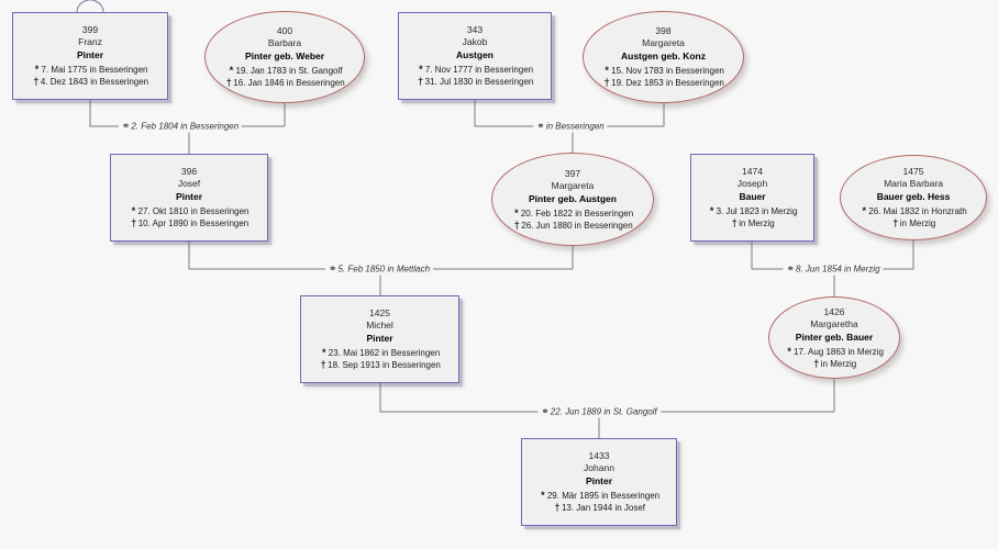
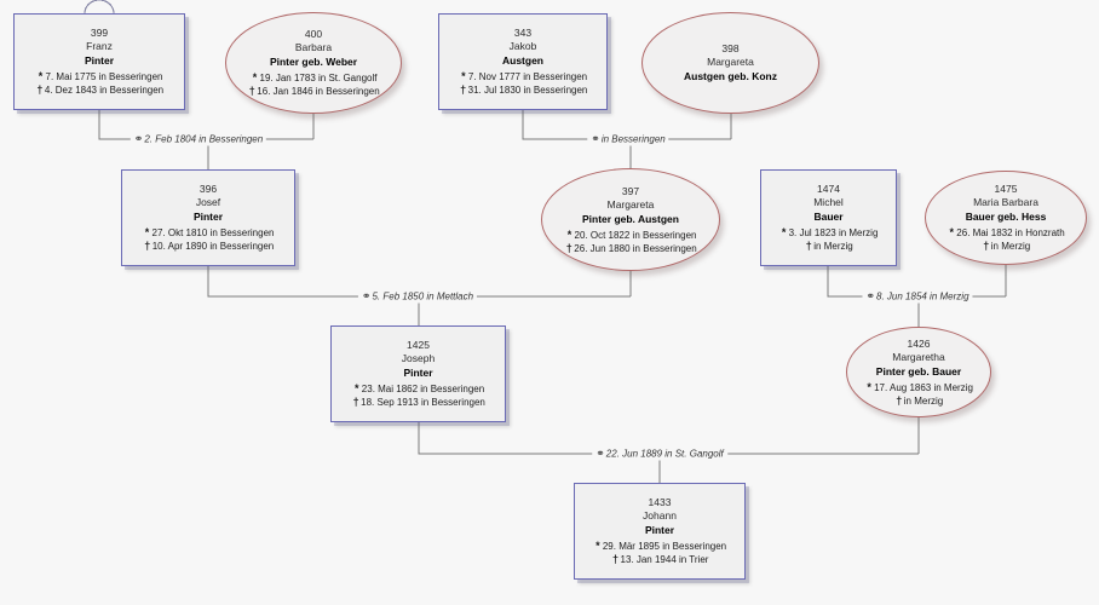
  399
  Franz
  Pinter
  * 7. Mai 1775 in Besseringen
  † 4. Dez 1843 in Besseringen
  400
  Barbara
  Pinter geb. Weber
  * 19. Jan 1783 in St. Gangolf
  † 16. Jan 1846 in Besseringen
  343
  Jakob
  Austgen
  * 7. Nov 1777 in Besseringen
  † 31. Jul 1830 in Besseringen
  398
  Margareta
  Austgen geb. Konz
- * 15. Nov 1783 in Besseringen
- † 19. Dez 1853 in Besseringen
  396
  Josef
  Pinter
  * 27. Okt 1810 in Besseringen
  † 10. Apr 1890 in Besseringen
  397
  Margareta
  Pinter geb. Austgen
- * 20. Feb 1822 in Besseringen
+ * 20. Oct 1822 in Besseringen
  † 26. Jun 1880 in Besseringen
  1474
- Joseph
+ Michel
  Bauer
  * 3. Jul 1823 in Merzig
  † in Merzig
  1475
  Maria Barbara
  Bauer geb. Hess
  * 26. Mai 1832 in Honzrath
  † in Merzig
  1425
- Michel
+ Joseph
  Pinter
  * 23. Mai 1862 in Besseringen
  † 18. Sep 1913 in Besseringen
  1426
  Margaretha
  Pinter geb. Bauer
  * 17. Aug 1863 in Merzig
  † in Merzig
  1433
  Johann
  Pinter
  * 29. Mär 1895 in Besseringen
- † 13. Jan 1944 in Josef
+ † 13. Jan 1944 in Trier
  ⚭ 2. Feb 1804 in Besseringen
  ⚭ in Besseringen
  ⚭ 5. Feb 1850 in Mettlach
  ⚭ 8. Jun 1854 in Merzig
  ⚭ 22. Jun 1889 in St. Gangolf
